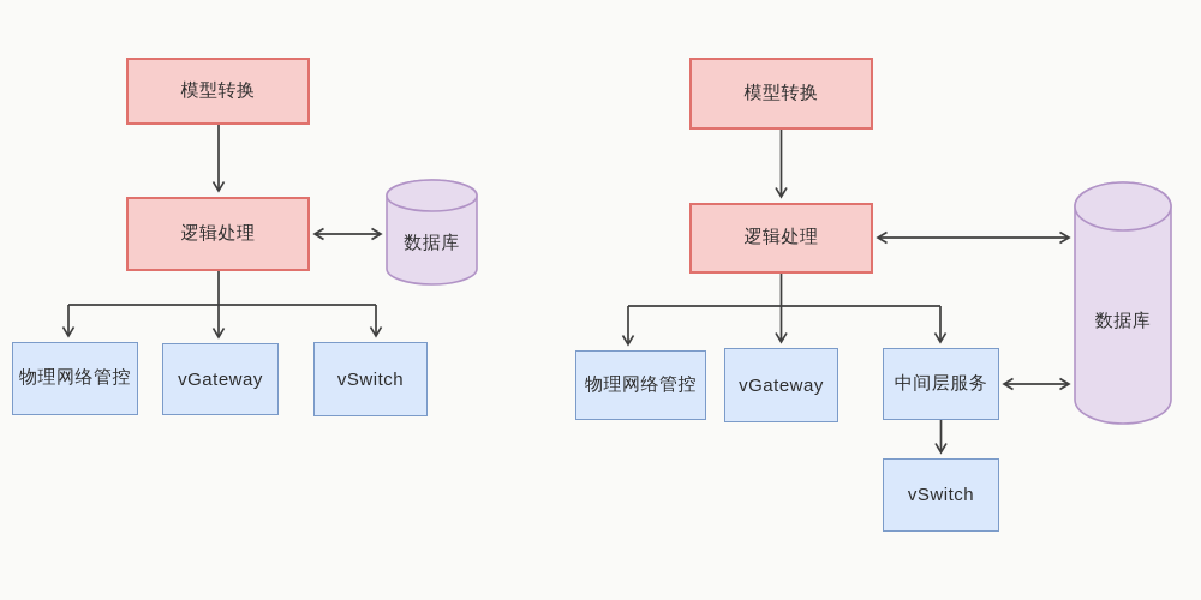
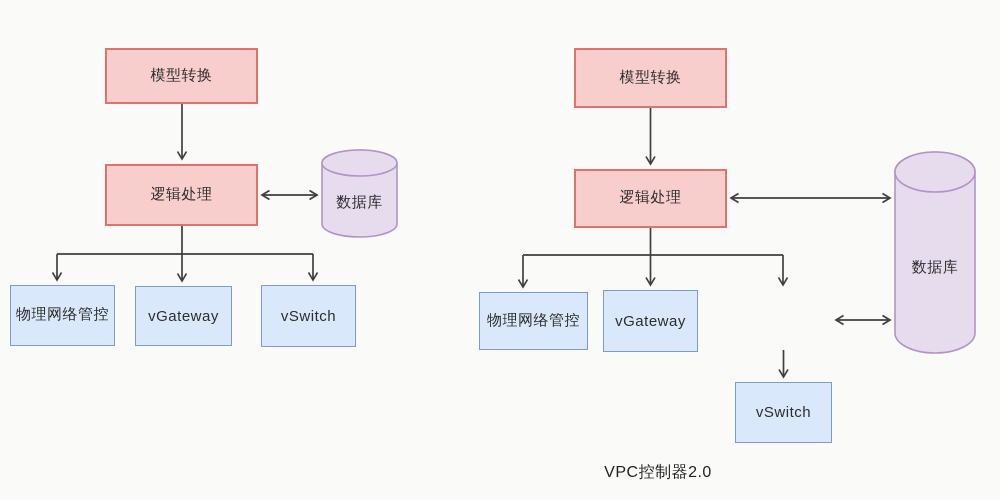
  模型转换
  逻辑处理
  数据库
  物理网络管控
  vGateway
  vSwitch
  模型转换
  逻辑处理
  数据库
  物理网络管控
  vGateway
- 中间层服务
  vSwitch
+ VPC控制器2.0
